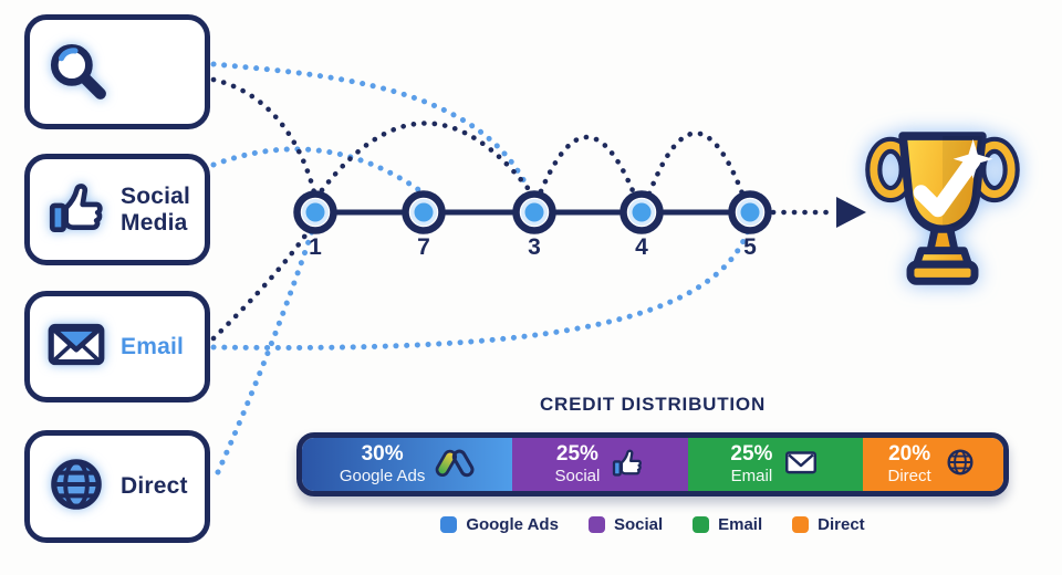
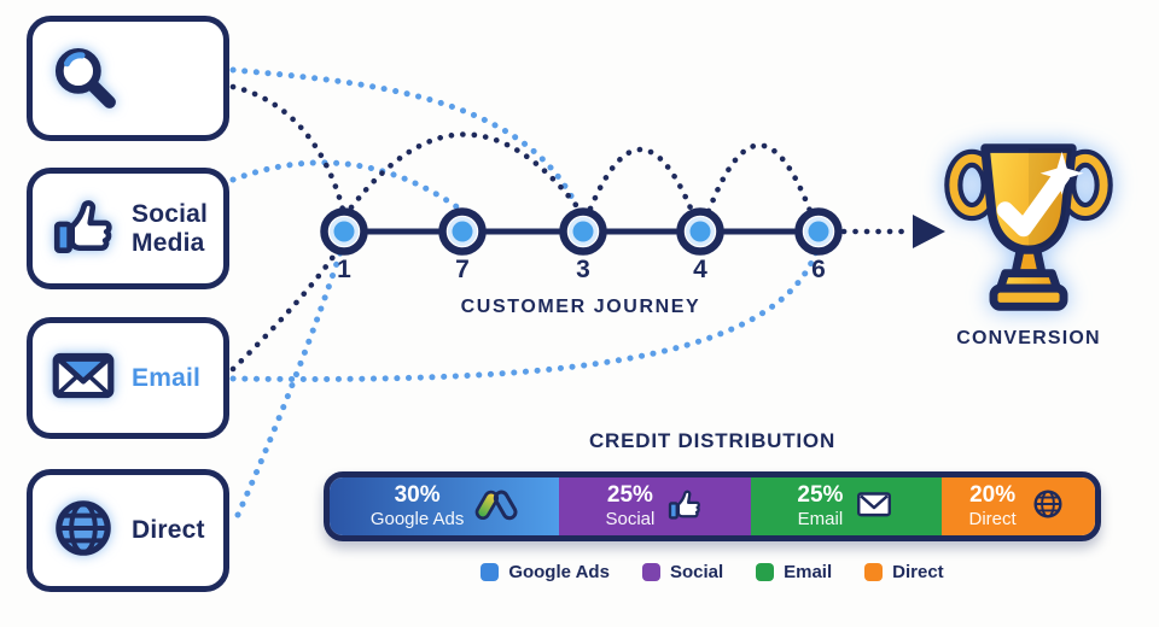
  Social
  Media
  Email
  Direct
  1
  7
  3
  4
- 5
+ 6
+ CUSTOMER JOURNEY
+ CONVERSION
  CREDIT DISTRIBUTION
  30%
  Google Ads
  25%
  Social
  25%
  Email
  20%
  Direct
  Google Ads
  Social
  Email
  Direct
